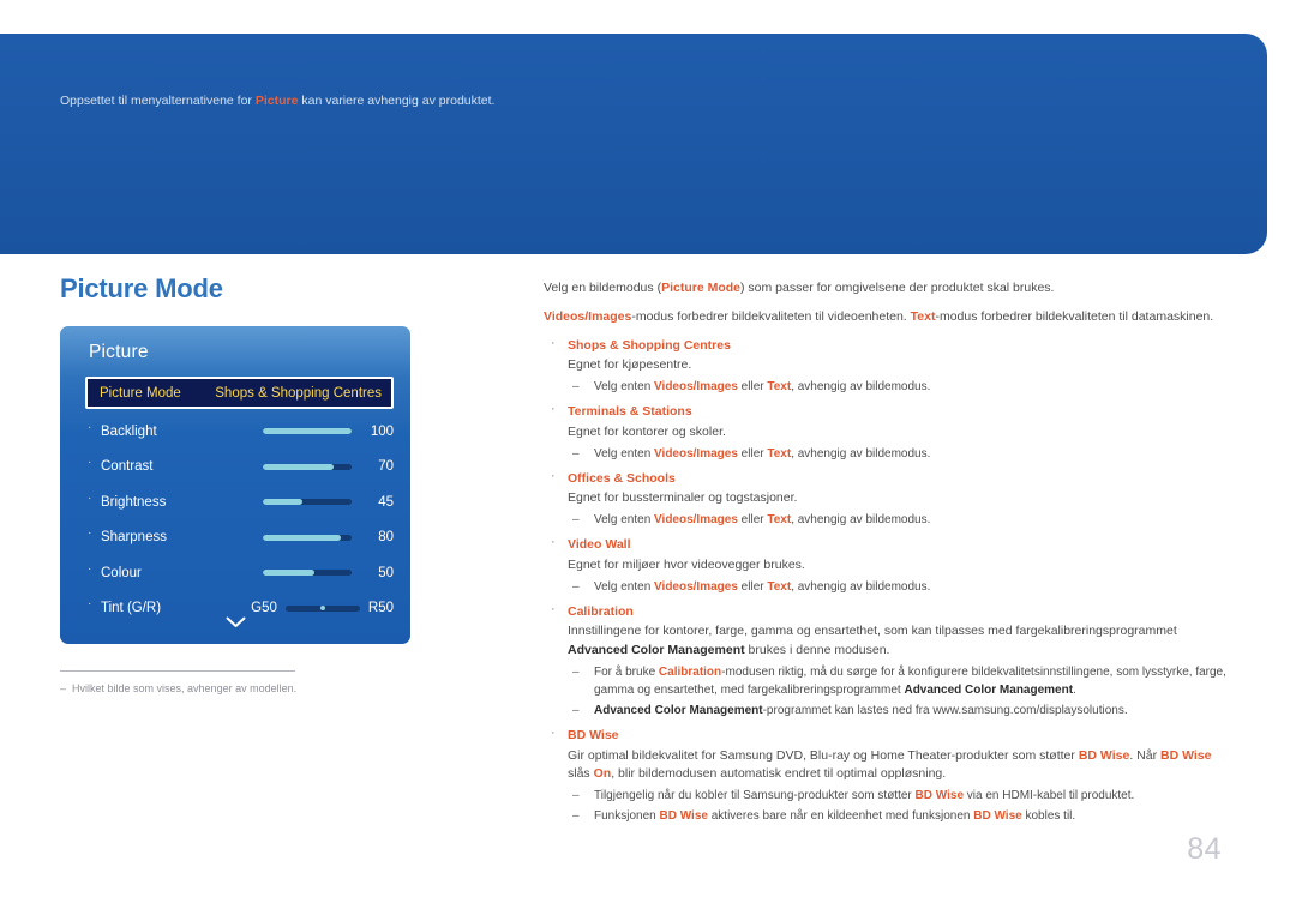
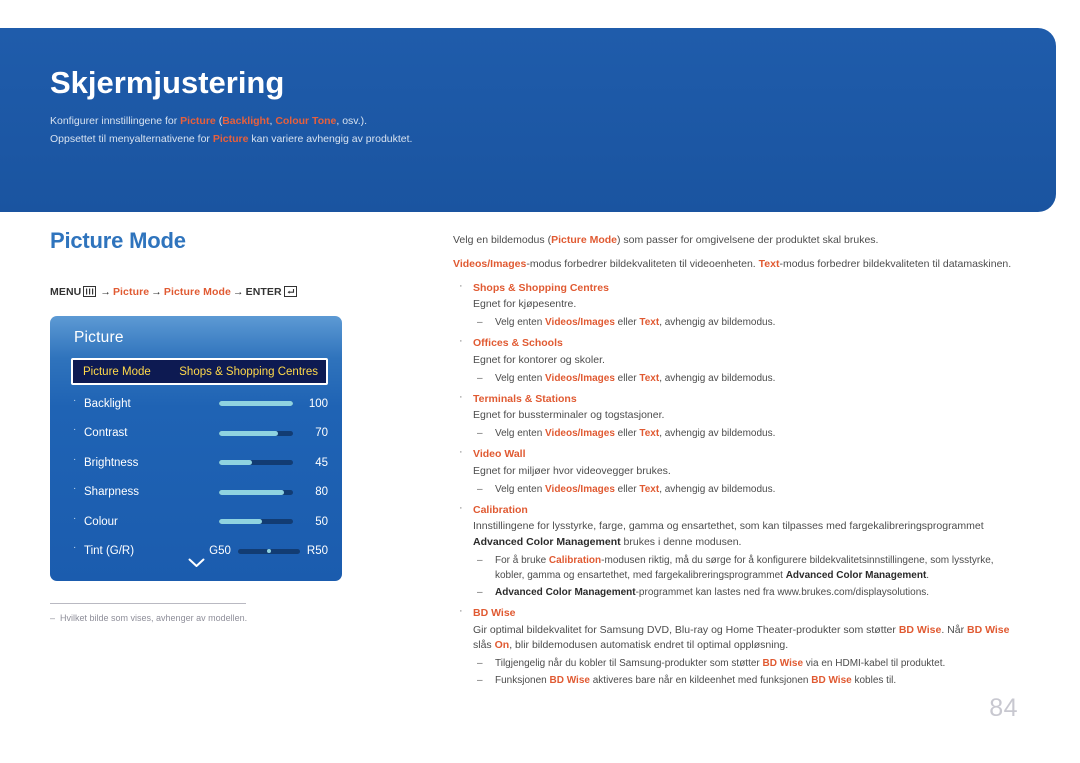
+ Skjermjustering
+ Konfigurer innstillingene for Picture (Backlight, Colour Tone, osv.).
  Oppsettet til menyalternativene for Picture kan variere avhengig av produktet.
  Picture Mode
+ MENU → Picture → Picture Mode → ENTER
  Picture
  Picture Mode
  Shops & Shopping Centres
  ·
  Backlight
  100
  ·
  Contrast
  70
  ·
  Brightness
  45
  ·
  Sharpness
  80
  ·
  Colour
  50
  ·
  Tint (G/R)
  G50
  R50
  – Hvilket bilde som vises, avhenger av modellen.
  Velg en bildemodus (Picture Mode) som passer for omgivelsene der produktet skal brukes.
  Videos/Images-modus forbedrer bildekvaliteten til videoenheten. Text-modus forbedrer bildekvaliteten til datamaskinen.
  ·
  Shops & Shopping Centres
  Egnet for kjøpesentre.
  –
  Velg enten Videos/Images eller Text, avhengig av bildemodus.
  ·
- Terminals & Stations
+ Offices & Schools
  Egnet for kontorer og skoler.
  –
  Velg enten Videos/Images eller Text, avhengig av bildemodus.
  ·
- Offices & Schools
+ Terminals & Stations
  Egnet for bussterminaler og togstasjoner.
  –
  Velg enten Videos/Images eller Text, avhengig av bildemodus.
  ·
  Video Wall
  Egnet for miljøer hvor videovegger brukes.
  –
  Velg enten Videos/Images eller Text, avhengig av bildemodus.
  ·
  Calibration
- Innstillingene for kontorer, farge, gamma og ensartethet, som kan tilpasses med fargekalibreringsprogrammet Advanced Color Management brukes i denne modusen.
+ Innstillingene for lysstyrke, farge, gamma og ensartethet, som kan tilpasses med fargekalibreringsprogrammet Advanced Color Management brukes i denne modusen.
  –
- For å bruke Calibration-modusen riktig, må du sørge for å konfigurere bildekvalitetsinnstillingene, som lysstyrke, farge, gamma og ensartethet, med fargekalibreringsprogrammet Advanced Color Management.
+ For å bruke Calibration-modusen riktig, må du sørge for å konfigurere bildekvalitetsinnstillingene, som lysstyrke, kobler, gamma og ensartethet, med fargekalibreringsprogrammet Advanced Color Management.
  –
- Advanced Color Management-programmet kan lastes ned fra www.samsung.com/displaysolutions.
+ Advanced Color Management-programmet kan lastes ned fra www.brukes.com/displaysolutions.
  ·
  BD Wise
  Gir optimal bildekvalitet for Samsung DVD, Blu-ray og Home Theater-produkter som støtter BD Wise. Når BD Wise slås On, blir bildemodusen automatisk endret til optimal oppløsning.
  –
  Tilgjengelig når du kobler til Samsung-produkter som støtter BD Wise via en HDMI-kabel til produktet.
  –
  Funksjonen BD Wise aktiveres bare når en kildeenhet med funksjonen BD Wise kobles til.
  84
